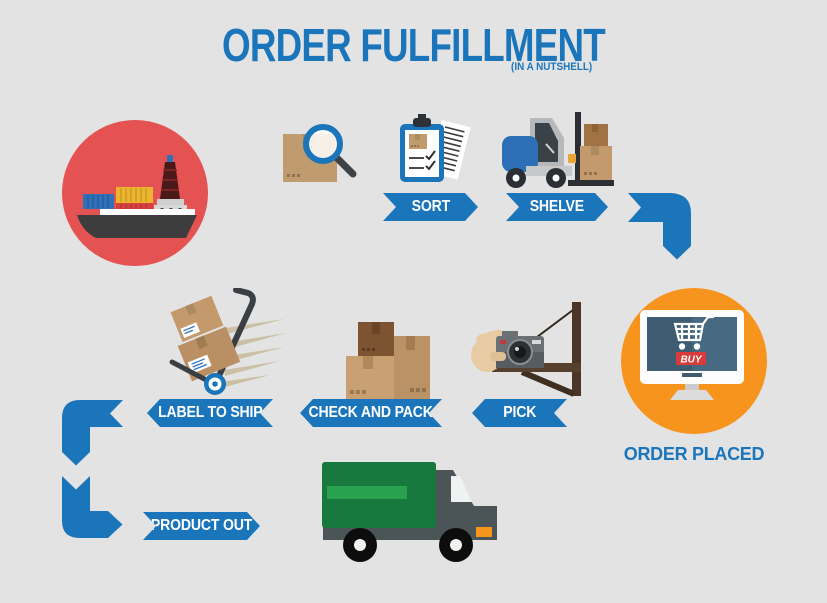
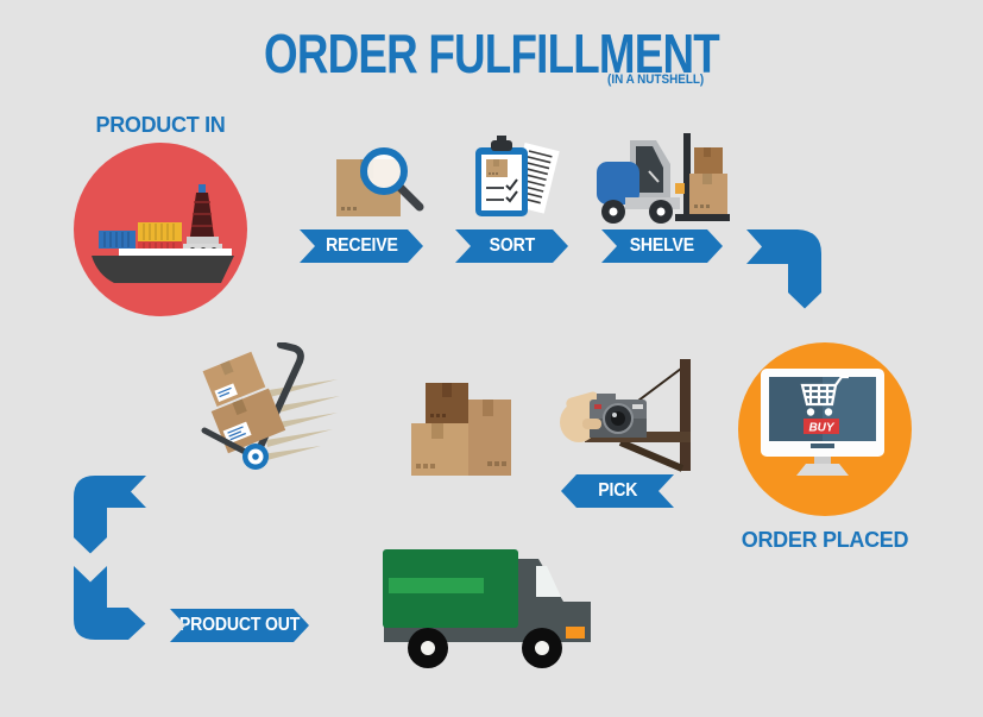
  ORDER FULFILLMENT
  (IN A NUTSHELL)
+ PRODUCT IN
+ RECEIVE
  SORT
  SHELVE
  BUY
  ORDER PLACED
  PICK
- CHECK AND PACK
- LABEL TO SHIP
  RODUCT OUT
